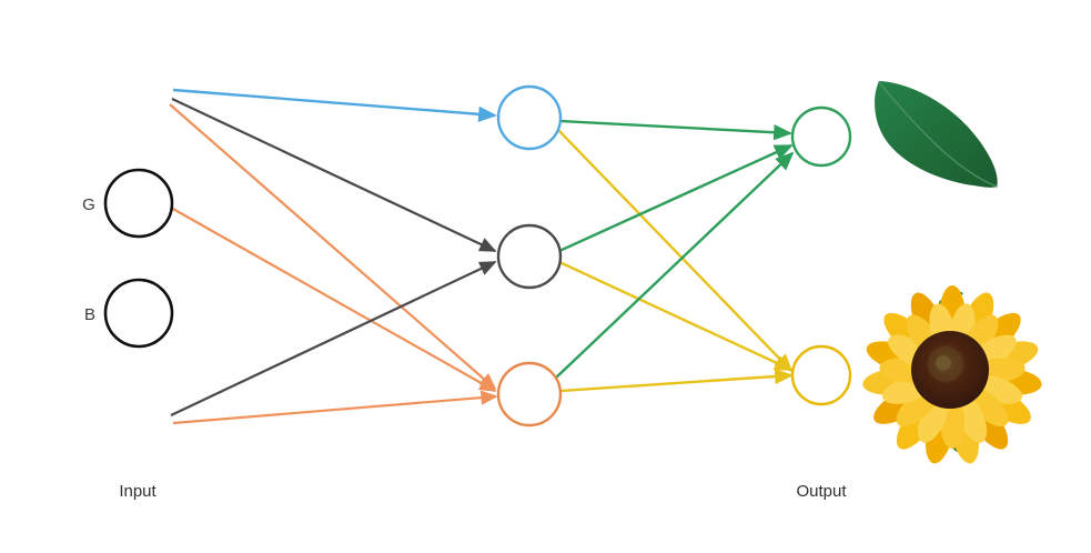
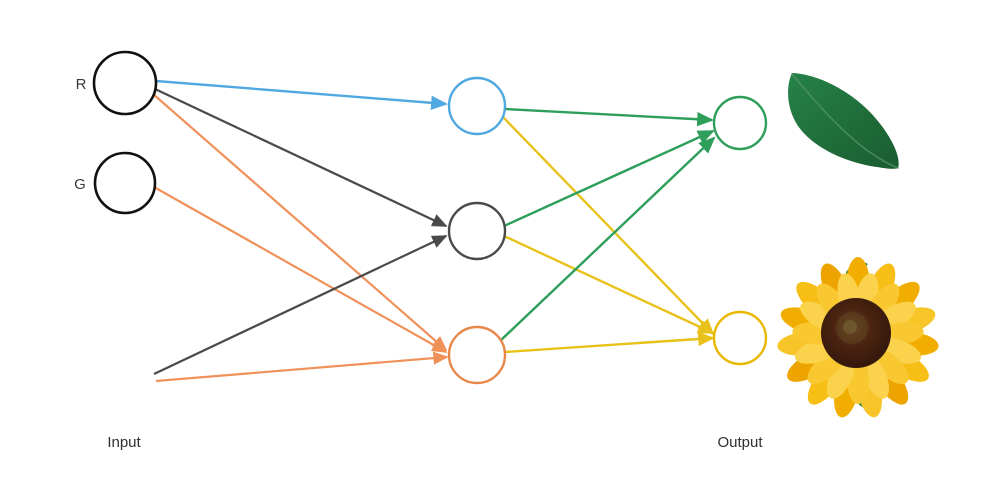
+ R
  G
- B
  Input
  Output
